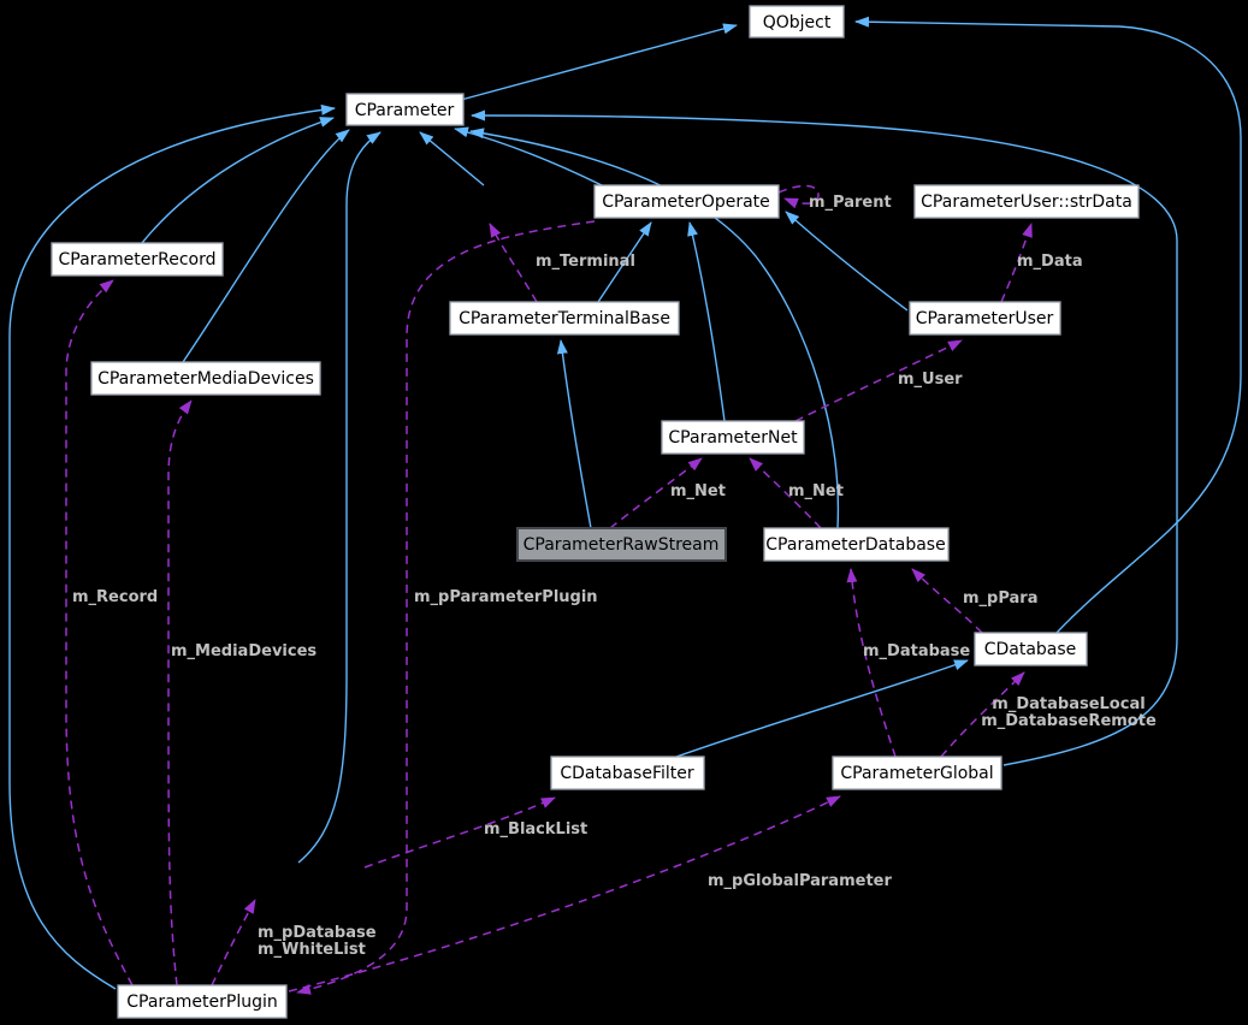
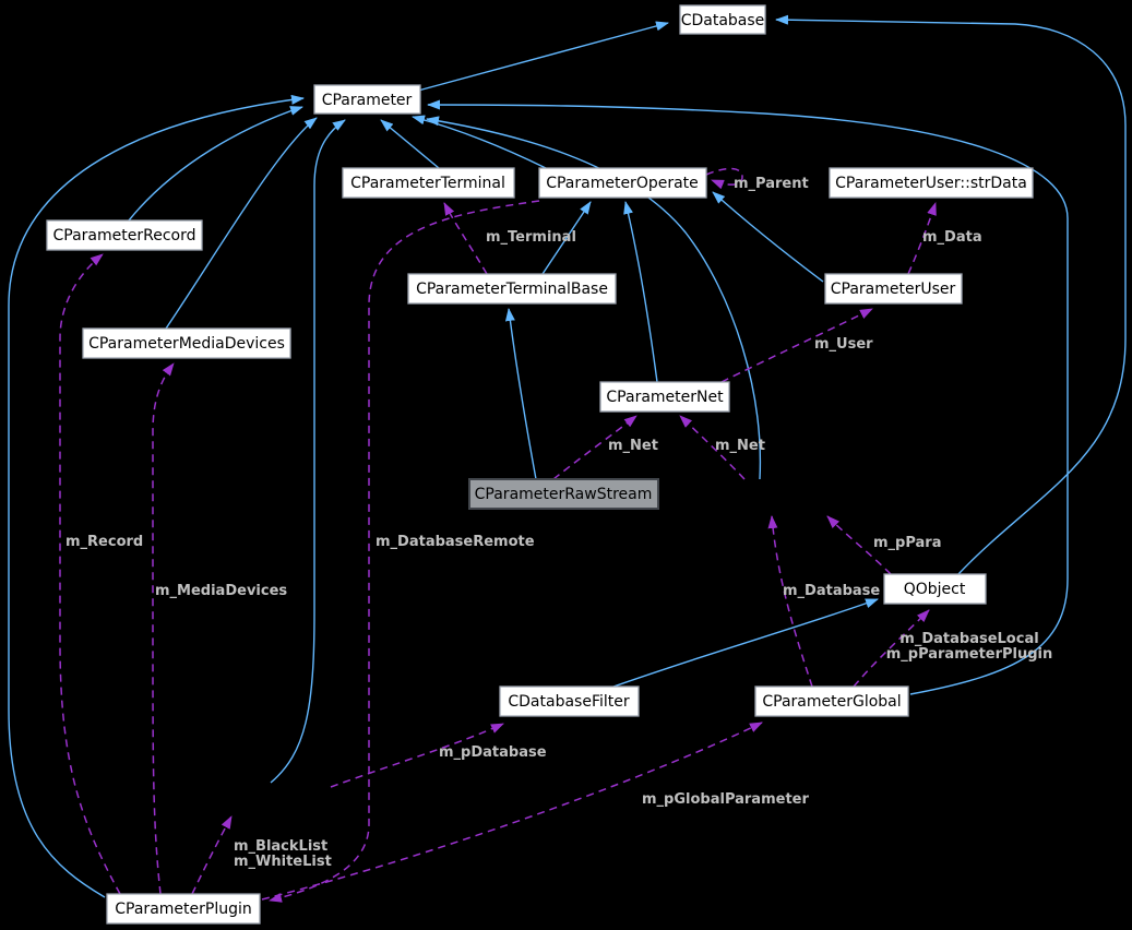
  m_Parent
  m_Data
  m_Terminal
  m_User
  m_Net
  m_Net
  m_Record
- m_pParameterPlugin
+ m_DatabaseRemote
  m_MediaDevices
  m_pPara
  m_Database
  m_DatabaseLocal
- m_DatabaseRemote
+ m_pParameterPlugin
- m_BlackList
+ m_pDatabase
  m_pGlobalParameter
- m_pDatabase
+ m_BlackList
  m_WhiteList
- QObject
+ CDatabase
  CParameter
+ CParameterTerminal
  CParameterOperate
  CParameterUser::strData
  CParameterRecord
  CParameterTerminalBase
  CParameterUser
  CParameterMediaDevices
  CParameterNet
  CParameterRawStream
- CParameterDatabase
- CDatabase
+ QObject
  CDatabaseFilter
  CParameterGlobal
  CParameterPlugin
